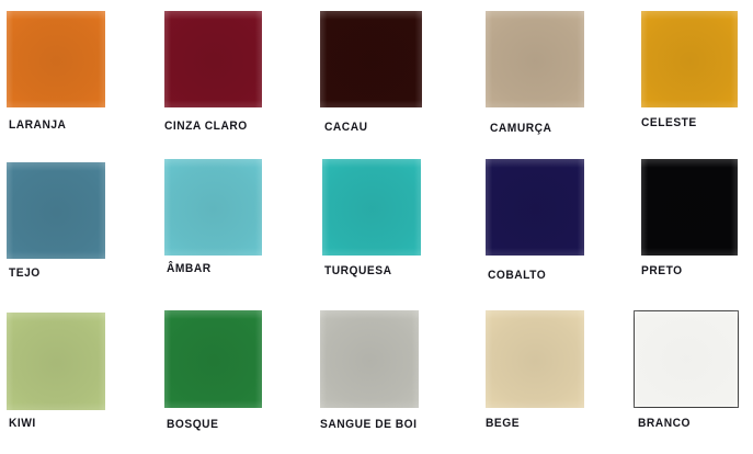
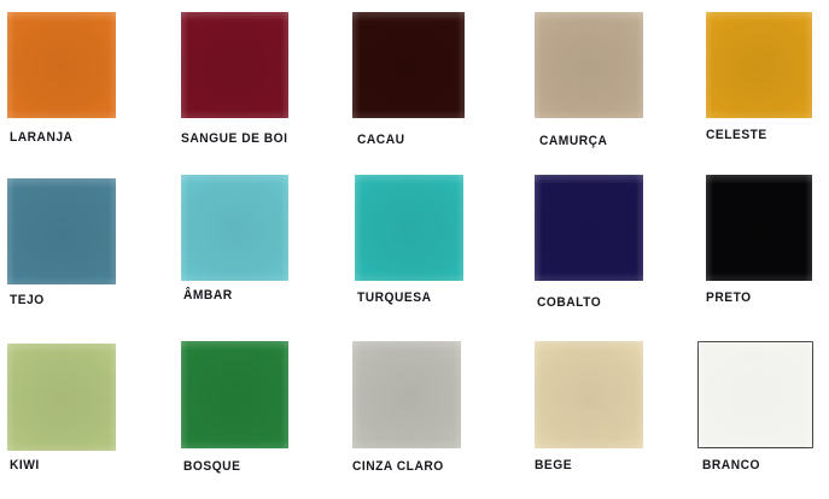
  LARANJA
- CINZA CLARO
+ SANGUE DE BOI
  CACAU
  CAMURÇA
  CELESTE
  TEJO
  ÂMBAR
  TURQUESA
  COBALTO
  PRETO
  KIWI
  BOSQUE
- SANGUE DE BOI
+ CINZA CLARO
  BEGE
  BRANCO
